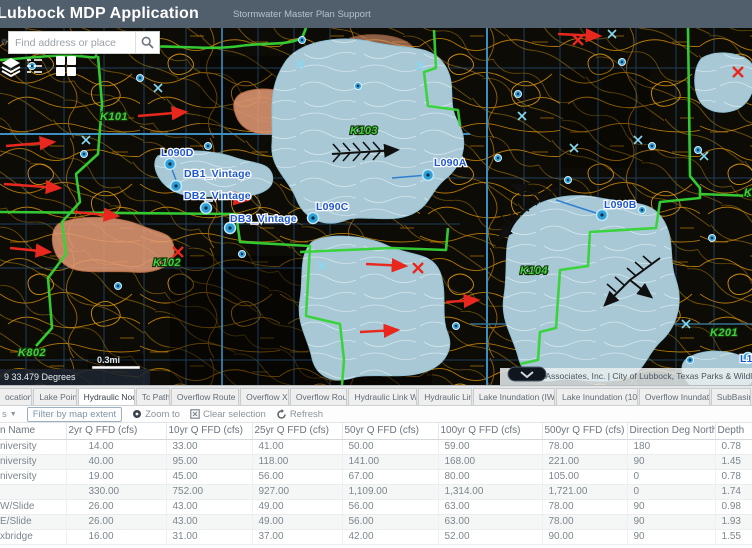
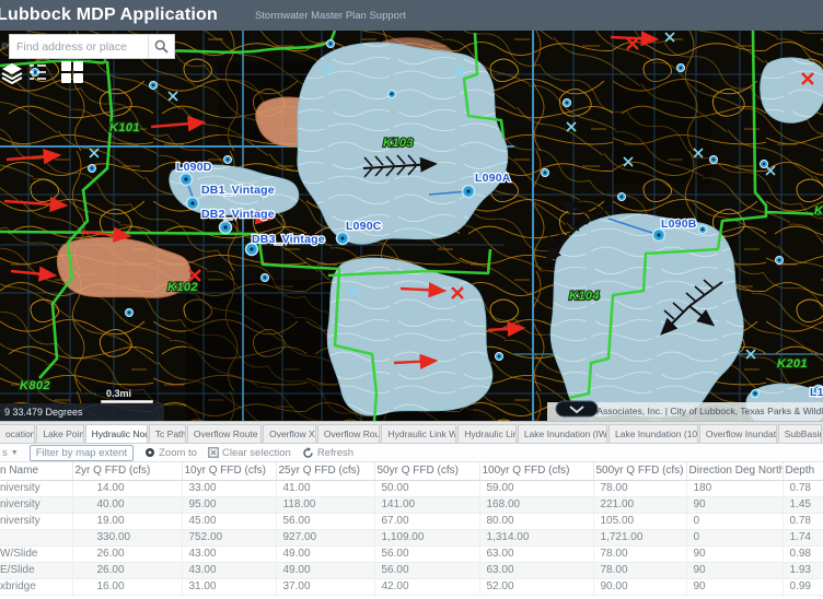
  Lubbock MDP Application
  Stormwater Master Plan Support
  K101
  K103
  K102
  K104
  K201
  K802
  L090D
  DB1_Vintage
  DB2_Vintage
  DB3_Vintage
  L090A
  L090C
  L090B
  L1
  0.3mi
  9 33.479 Degrees
  Associates, Inc. | City of Lubbock, Texas Parks & Wildl
  ▼
  Find address or place
  ocation
  Lake Poin
  Hydraulic Nod
  Tc Path
  Overflow Route
  Overflow X
  Overflow Rou
  Hydraulic Link W
  Hydraulic Lin
  Lake Inundation (IW
  Lake Inundation (10
  Overflow Inundat
  SubBasin
  s
  Filter by map extent
  Zoom to
  Clear selection
  Refresh
  n Name	2yr Q FFD (cfs)	10yr Q FFD (cfs)	25yr Q FFD (cfs)	50yr Q FFD (cfs)	100yr Q FFD (cfs)	500yr Q FFD (cfs)	Direction Deg Nort	Depth
  niversity	14.00	33.00	41.00	50.00	59.00	78.00	180	0.78
  niversity	40.00	95.00	118.00	141.00	168.00	221.00	90	1.45
  niversity	19.00	45.00	56.00	67.00	80.00	105.00	0	0.78
  	330.00	752.00	927.00	1,109.00	1,314.00	1,721.00	0	1.74
  W/Slide	26.00	43.00	49.00	56.00	63.00	78.00	90	0.98
  E/Slide	26.00	43.00	49.00	56.00	63.00	78.00	90	1.93
- xbridge	16.00	31.00	37.00	42.00	52.00	90.00	90	1.55
+ xbridge	16.00	31.00	37.00	42.00	52.00	90.00	90	0.99
